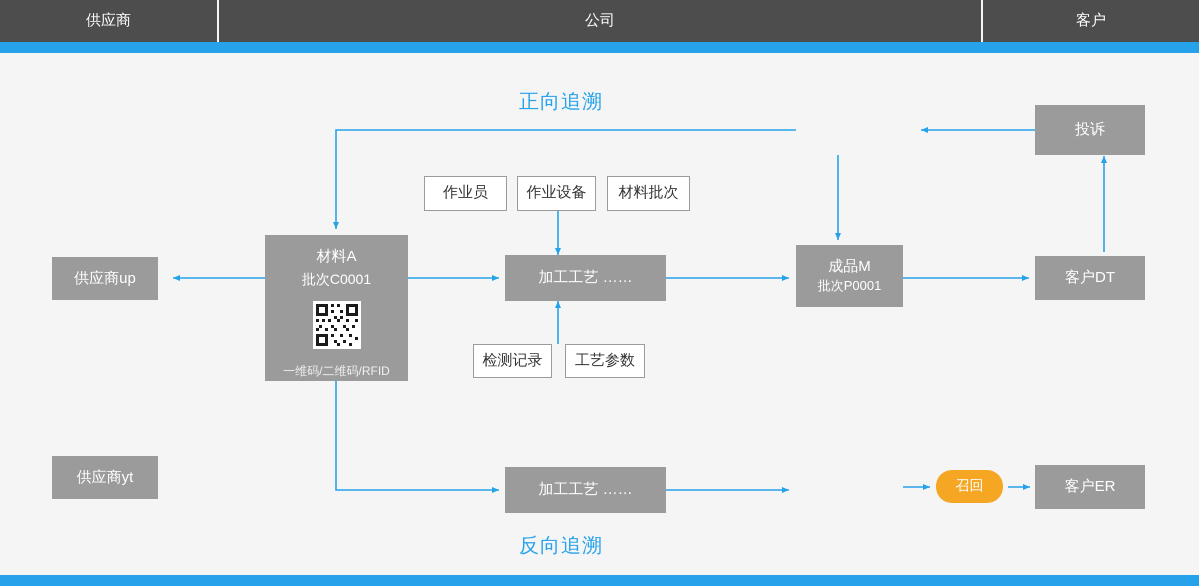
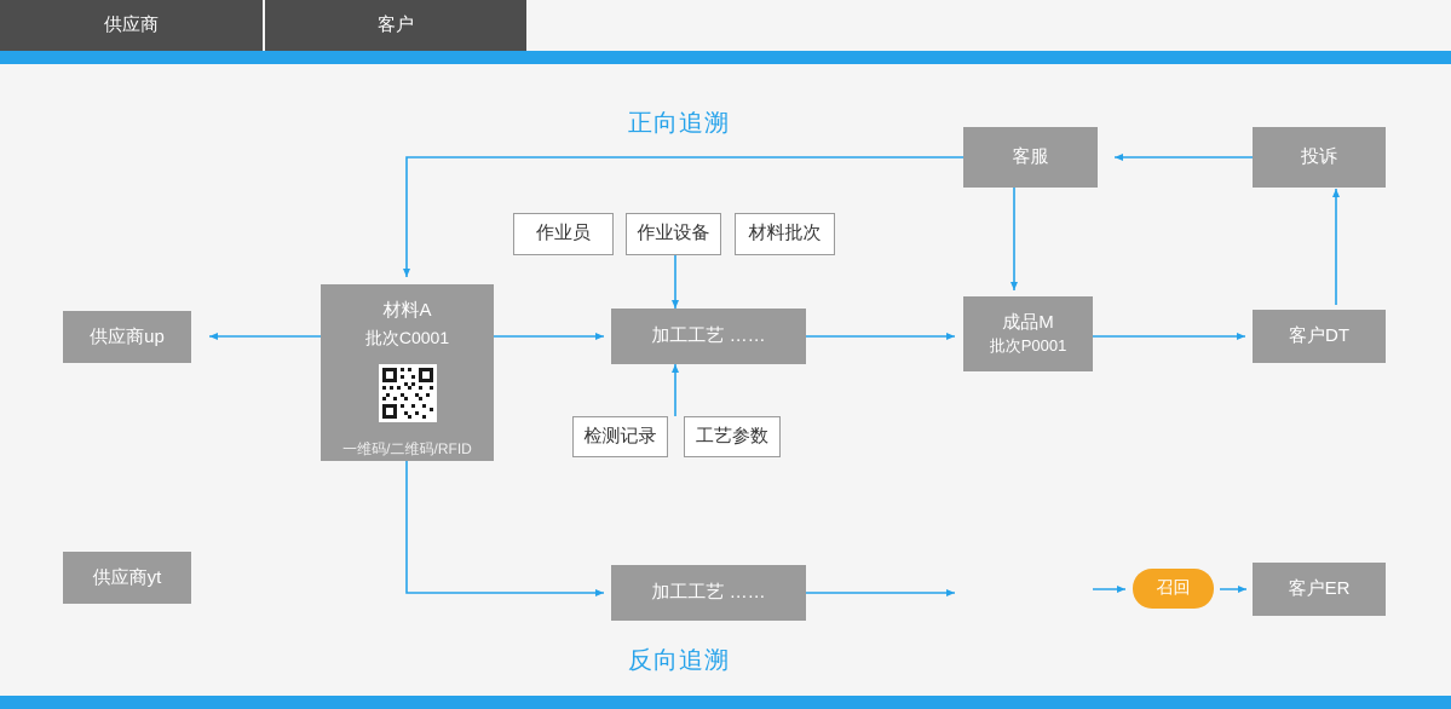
  供应商
- 公司
  客户
  正向追溯
  反向追溯
+ 客服
  投诉
  作业员
  作业设备
  材料批次
  供应商up
  材料A
  批次C0001
  一维码/二维码/RFID
  加工工艺 ……
  成品M
  批次P0001
  客户DT
  检测记录
  工艺参数
  供应商yt
  加工工艺 ……
  召回
  客户ER
